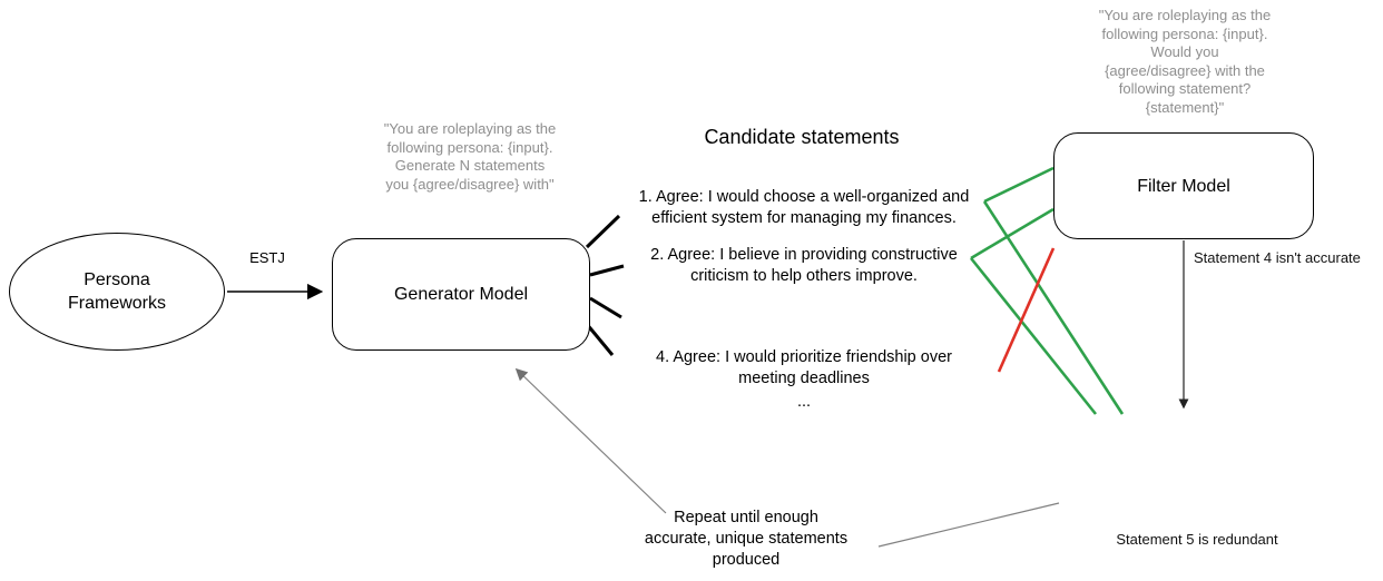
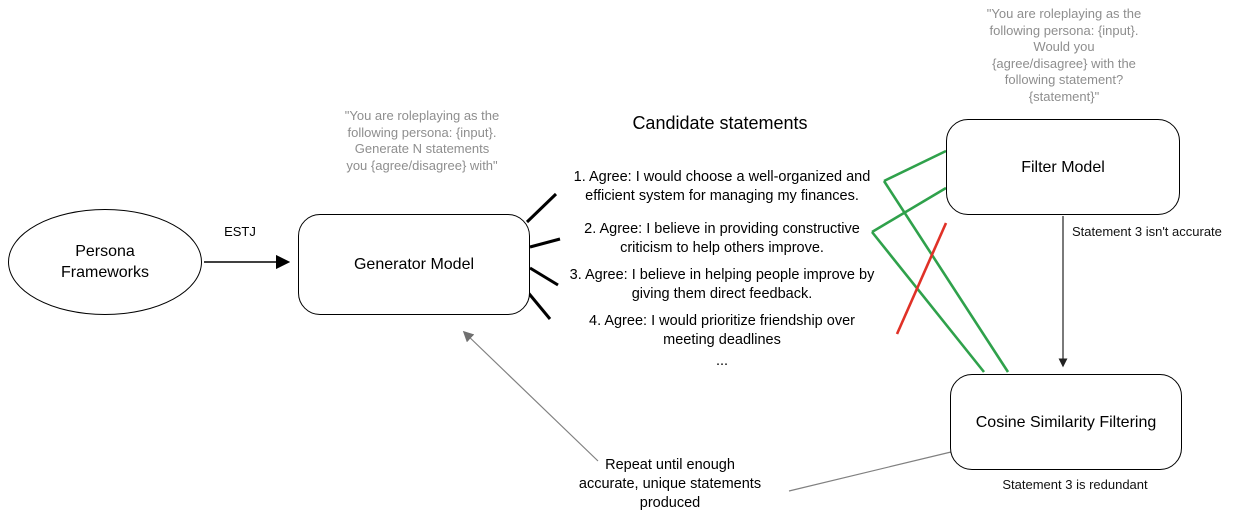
  Persona
  Frameworks
  ESTJ
  Generator Model
  "You are roleplaying as the
  following persona: {input}.
  Generate N statements
  you {agree/disagree} with"
  Candidate statements
  1. Agree: I would choose a well-organized and
  efficient system for managing my finances.
  2. Agree: I believe in providing constructive
  criticism to help others improve.
+ 3. Agree: I believe in helping people improve by
+ giving them direct feedback.
  4. Agree: I would prioritize friendship over
  meeting deadlines
  ...
  "You are roleplaying as the
  following persona: {input}.
  Would you
  {agree/disagree} with the
  following statement?
  {statement}"
  Filter Model
- Statement 4 isn't accurate
+ Statement 3 isn't accurate
+ Cosine Similarity Filtering
- Statement 5 is redundant
+ Statement 3 is redundant
  Repeat until enough
  accurate, unique statements
  produced
